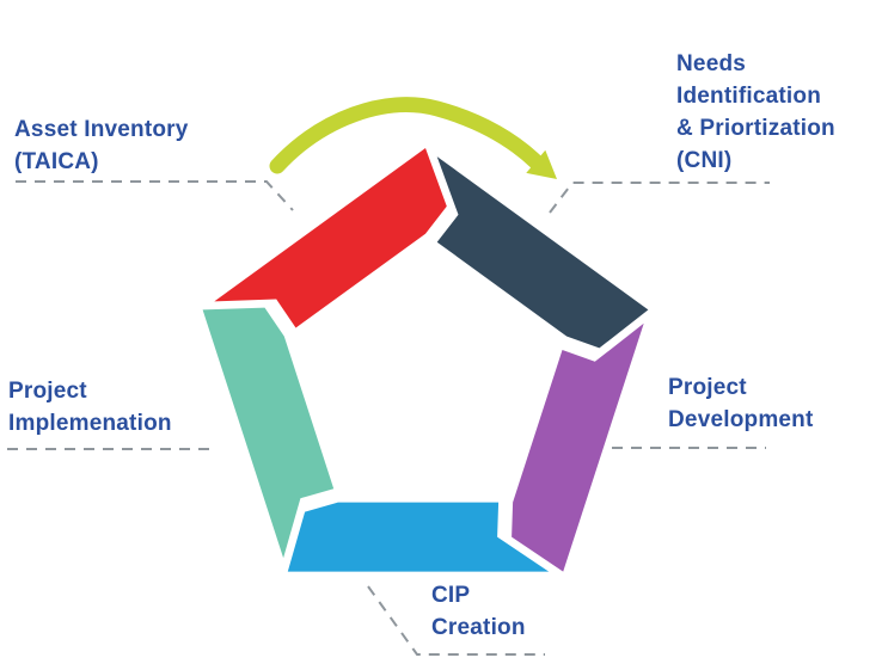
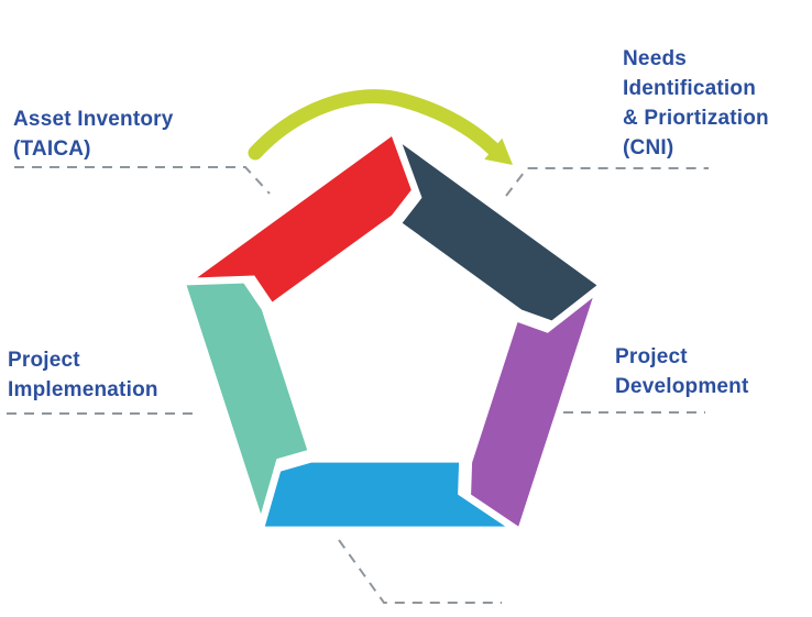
  Needs
  Identification
  & Priortization
  (CNI)
  Asset Inventory
  (TAICA)
  Project
  Development
  Project
  Implemenation
- CIP
- Creation
